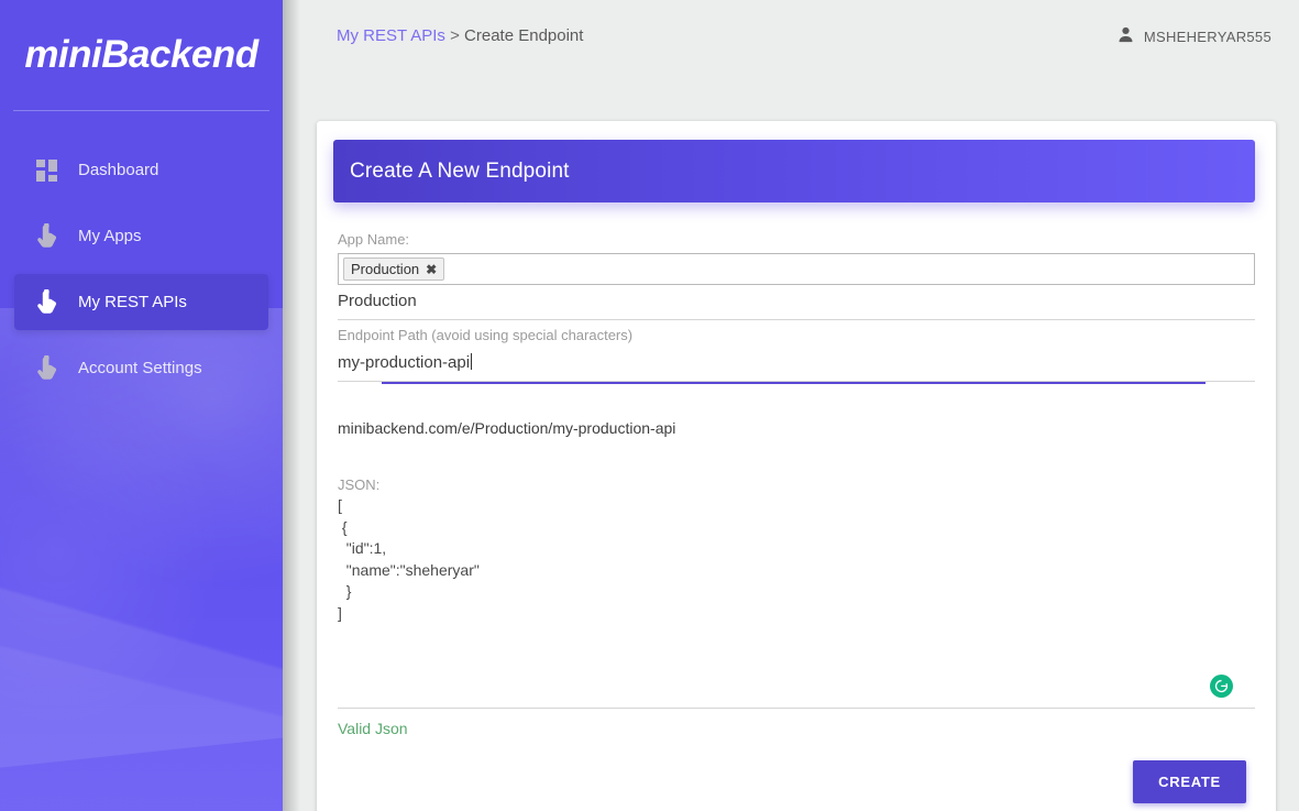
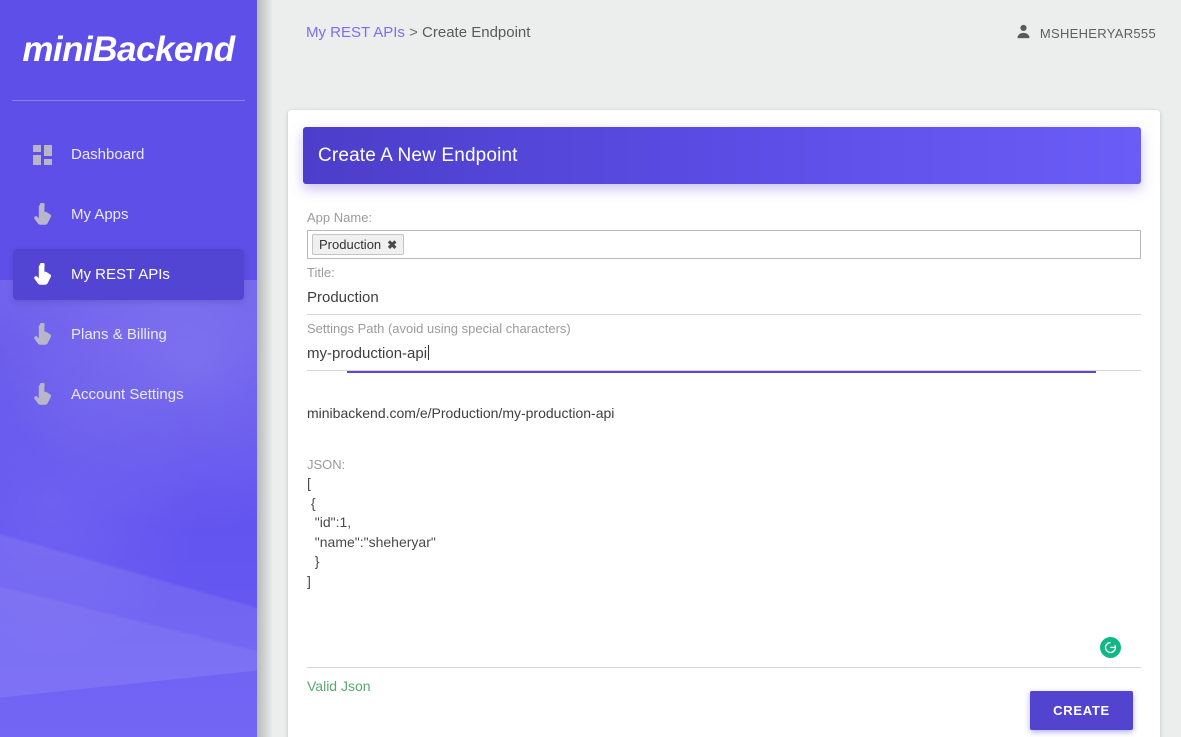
  miniBackend
  Dashboard
  My Apps
  My REST APIs
+ Plans & Billing
  Account Settings
  My REST APIs > Create Endpoint
  MSHEHERYAR555
  Create A New Endpoint
  App Name:
  Production
  ✖
+ Title:
  Production
- Endpoint Path (avoid using special characters)
+ Settings Path (avoid using special characters)
  my-production-api
  minibackend.com/e/Production/my-production-api
  JSON:
  [
  {
  "id":1,
  "name":"sheheryar"
  }
  ]
  Valid Json
  CREATE
